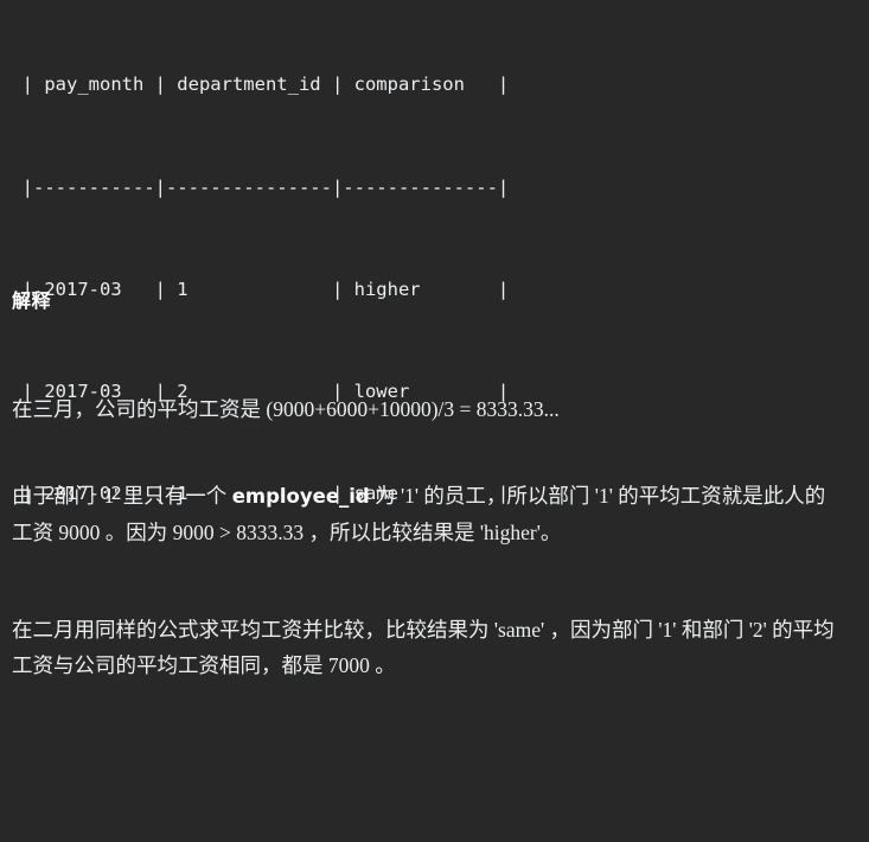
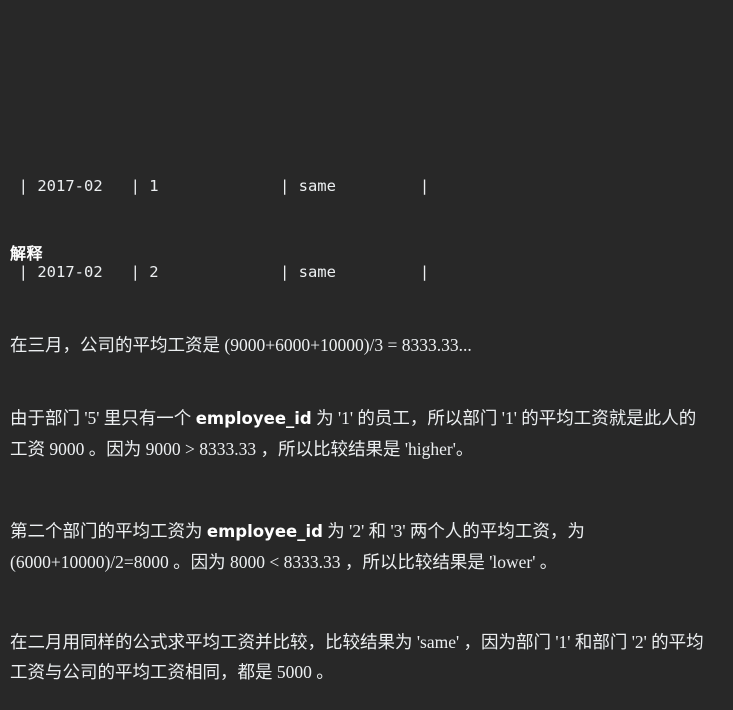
- | pay_month | department_id | comparison |
- |-----------|---------------|--------------|
- | 2017-03 | 1 | higher |
- | 2017-03 | 2 | lower |
  | 2017-02 | 1 | same |
+ | 2017-02 | 2 | same |
  解释
  在三月，公司的平均工资是 (9000+6000+10000)/3 = 8333.33...
- 由于部门 '1' 里只有一个 employee_id 为 '1' 的员工，所以部门 '1' 的平均工资就是此人的工资 9000 。因为 9000 > 8333.33 ，所以比较结果是 'higher'。
+ 由于部门 '5' 里只有一个 employee_id 为 '1' 的员工，所以部门 '1' 的平均工资就是此人的工资 9000 。因为 9000 > 8333.33 ，所以比较结果是 'higher'。
+ 第二个部门的平均工资为 employee_id 为 '2' 和 '3' 两个人的平均工资，为 (6000+10000)/2=8000 。因为 8000 < 8333.33 ，所以比较结果是 'lower' 。
- 在二月用同样的公式求平均工资并比较，比较结果为 'same' ，因为部门 '1' 和部门 '2' 的平均工资与公司的平均工资相同，都是 7000 。
+ 在二月用同样的公式求平均工资并比较，比较结果为 'same' ，因为部门 '1' 和部门 '2' 的平均工资与公司的平均工资相同，都是 5000 。
